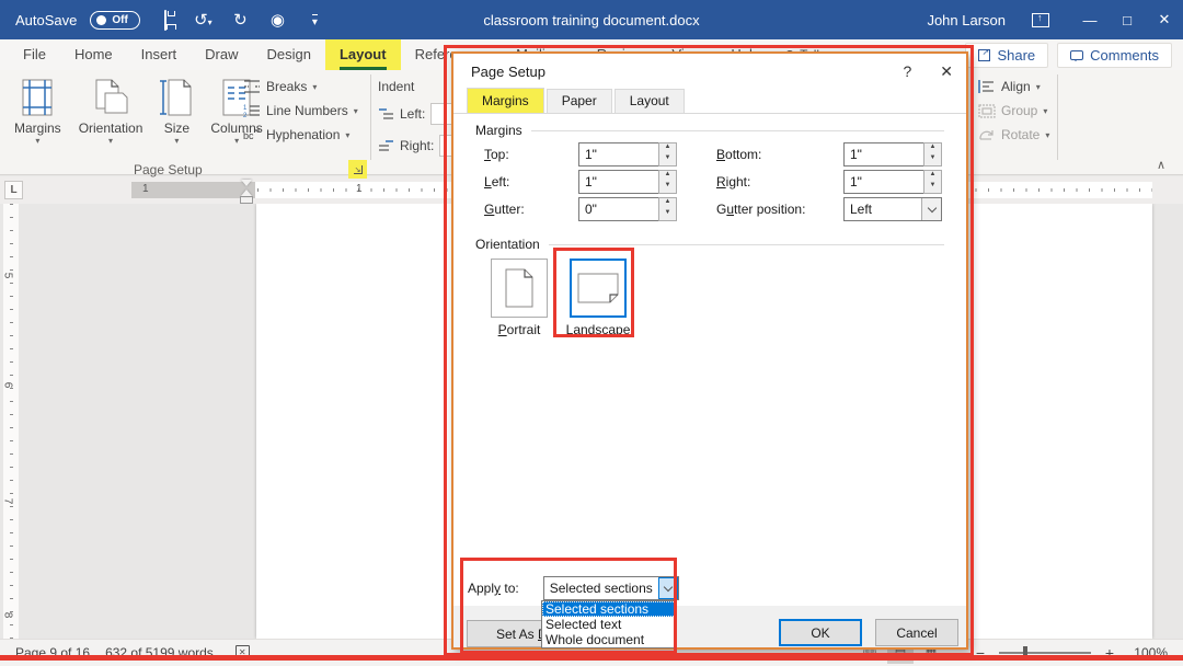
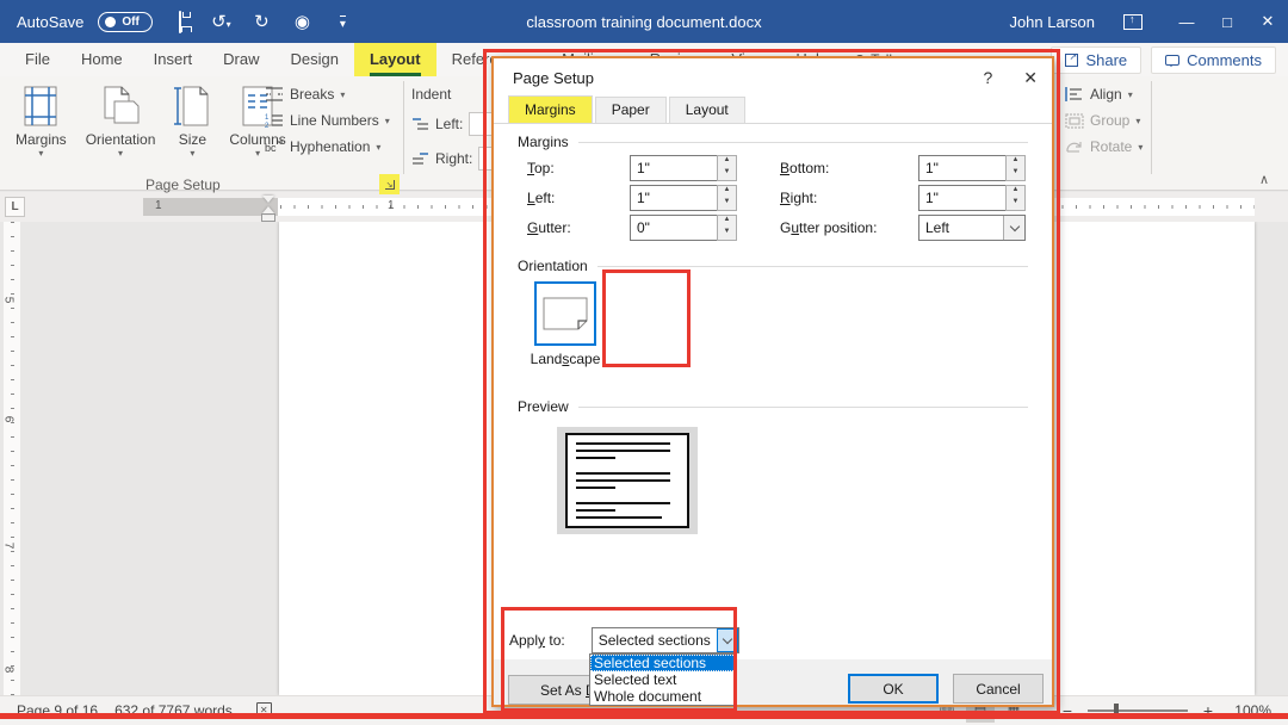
  AutoSave
  Off
  ↺▾
  ↻
  ◉
  ▾
  classroom training document.docx
  John Larson
  —
  □
  ✕
  File
  Home
  Insert
  Draw
  Design
  Layout
  Share
  Comments
  Margins
  ▾
  Orientation
  ▾
  Size
  ▾
  Columns
  ▾
  Breaks
  ▾
  Line Numbers
  ▾
  bc
  Hyphenation
  ▾
  Page Setup
  Indent
  Left:
  Right:
  Align
  ▾
  Group
  ▾
  Rotate
  ▾
  ∧
  L
  1
  1
  Page 9 of 16
- 632 of 5199 words
+ 632 of 7767 words
  🕮
  ▤
  ▦
  −
  +
  100%
  Page Setup
  ?
  ✕
  Margins
  Paper
  Layout
  Margins
  Top:
  1"
  Bottom:
  1"
  Left:
  1"
  Right:
  1"
  Gutter:
  0"
  Gutter position:
  Left
  Orientation
- Portrait
  Landscape
+ Preview
  Apply to:
  Selected sections
  Selected sections
  Selected text
  Whole document
  OK
  Cancel
